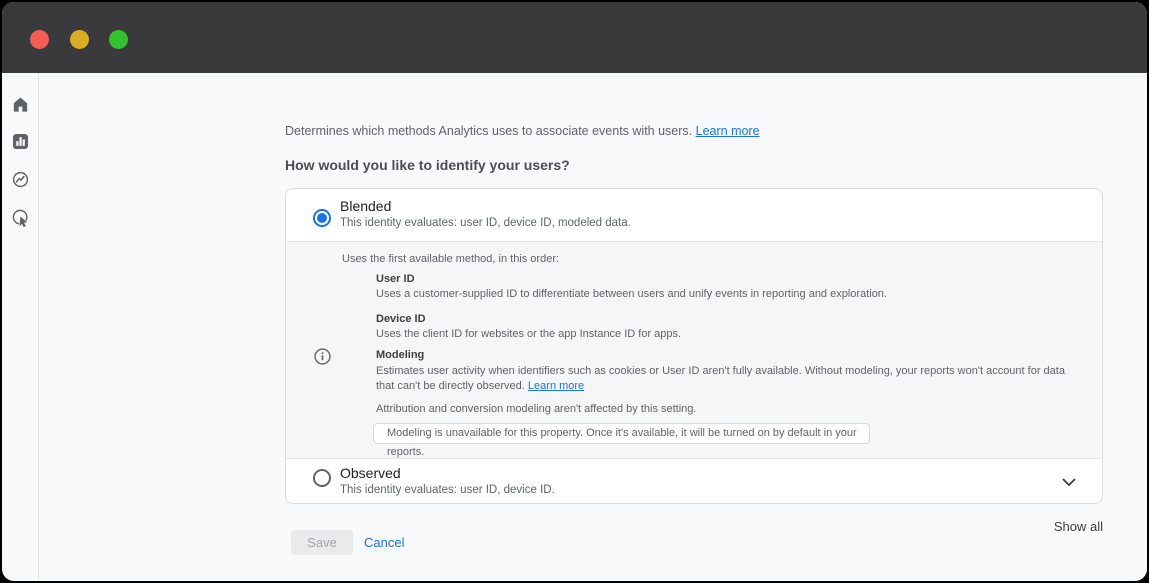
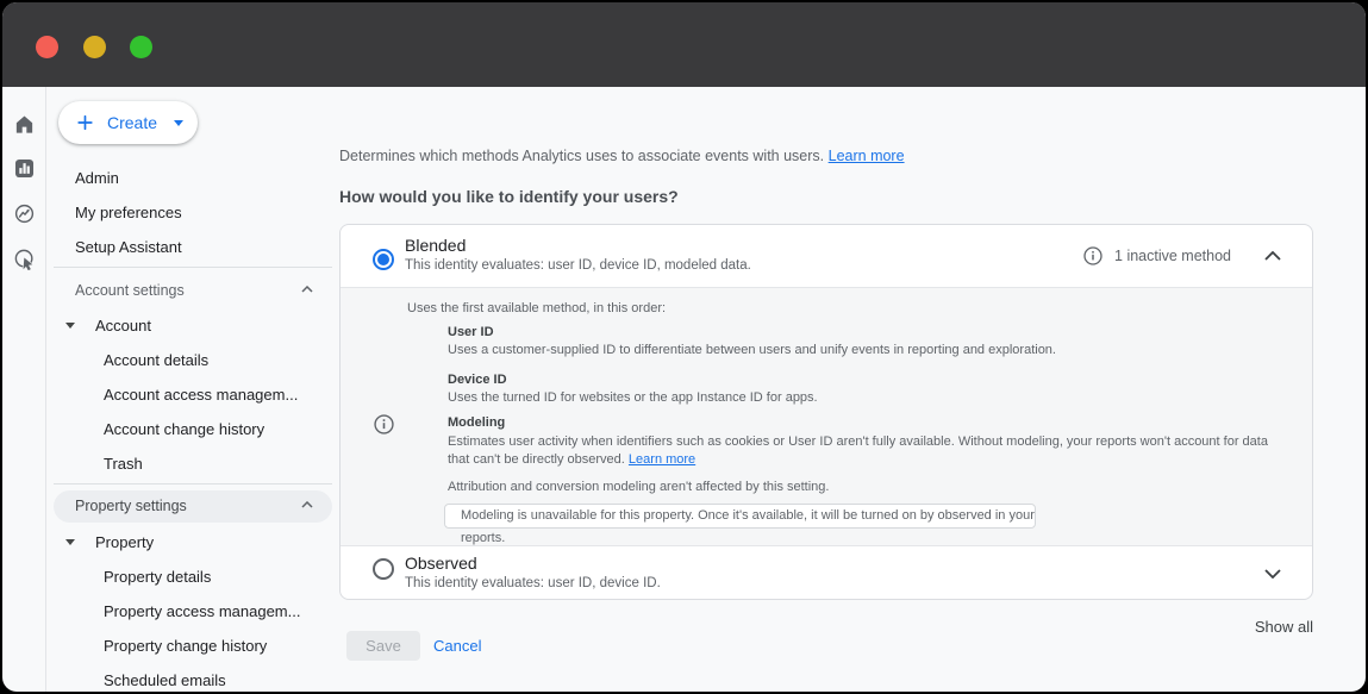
+ Create
+ Admin
+ My preferences
+ Setup Assistant
+ Account settings
+ Account
+ Account details
+ Account access managem...
+ Account change history
+ Trash
+ Property settings
+ Property
+ Property details
+ Property access managem...
+ Property change history
+ Scheduled emails
  Determines which methods Analytics uses to associate events with users. Learn more
  How would you like to identify your users?
  Blended
  This identity evaluates: user ID, device ID, modeled data.
+ 1 inactive method
  Uses the first available method, in this order:
  User ID
  Uses a customer-supplied ID to differentiate between users and unify events in reporting and exploration.
  Device ID
- Uses the client ID for websites or the app Instance ID for apps.
+ Uses the turned ID for websites or the app Instance ID for apps.
  Modeling
  Estimates user activity when identifiers such as cookies or User ID aren't fully available. Without modeling, your reports won't account for data that can't be directly observed. Learn more
  Attribution and conversion modeling aren't affected by this setting.
- Modeling is unavailable for this property. Once it's available, it will be turned on by default in your reports.
+ Modeling is unavailable for this property. Once it's available, it will be turned on by observed in your reports.
  Observed
  This identity evaluates: user ID, device ID.
  Show all
  Save
  Cancel
